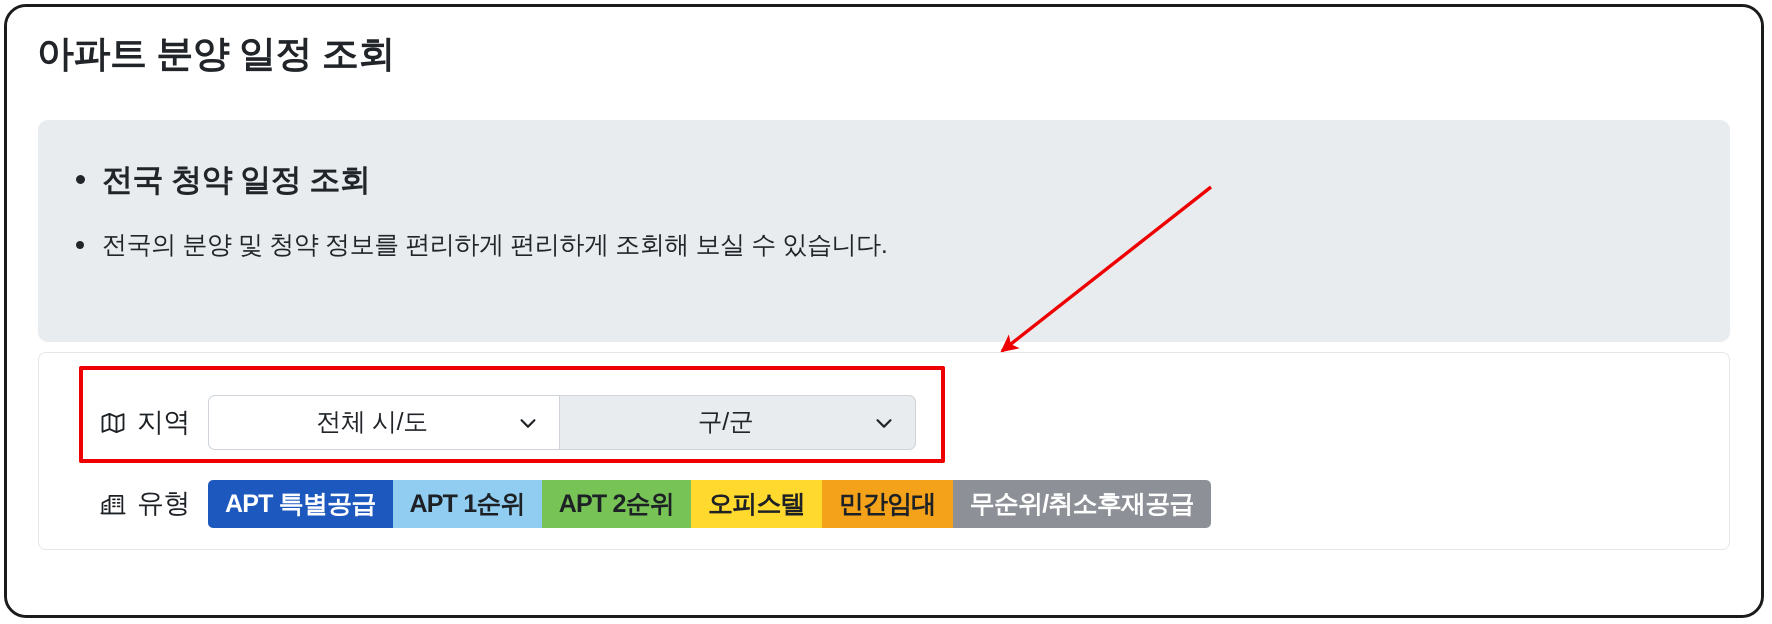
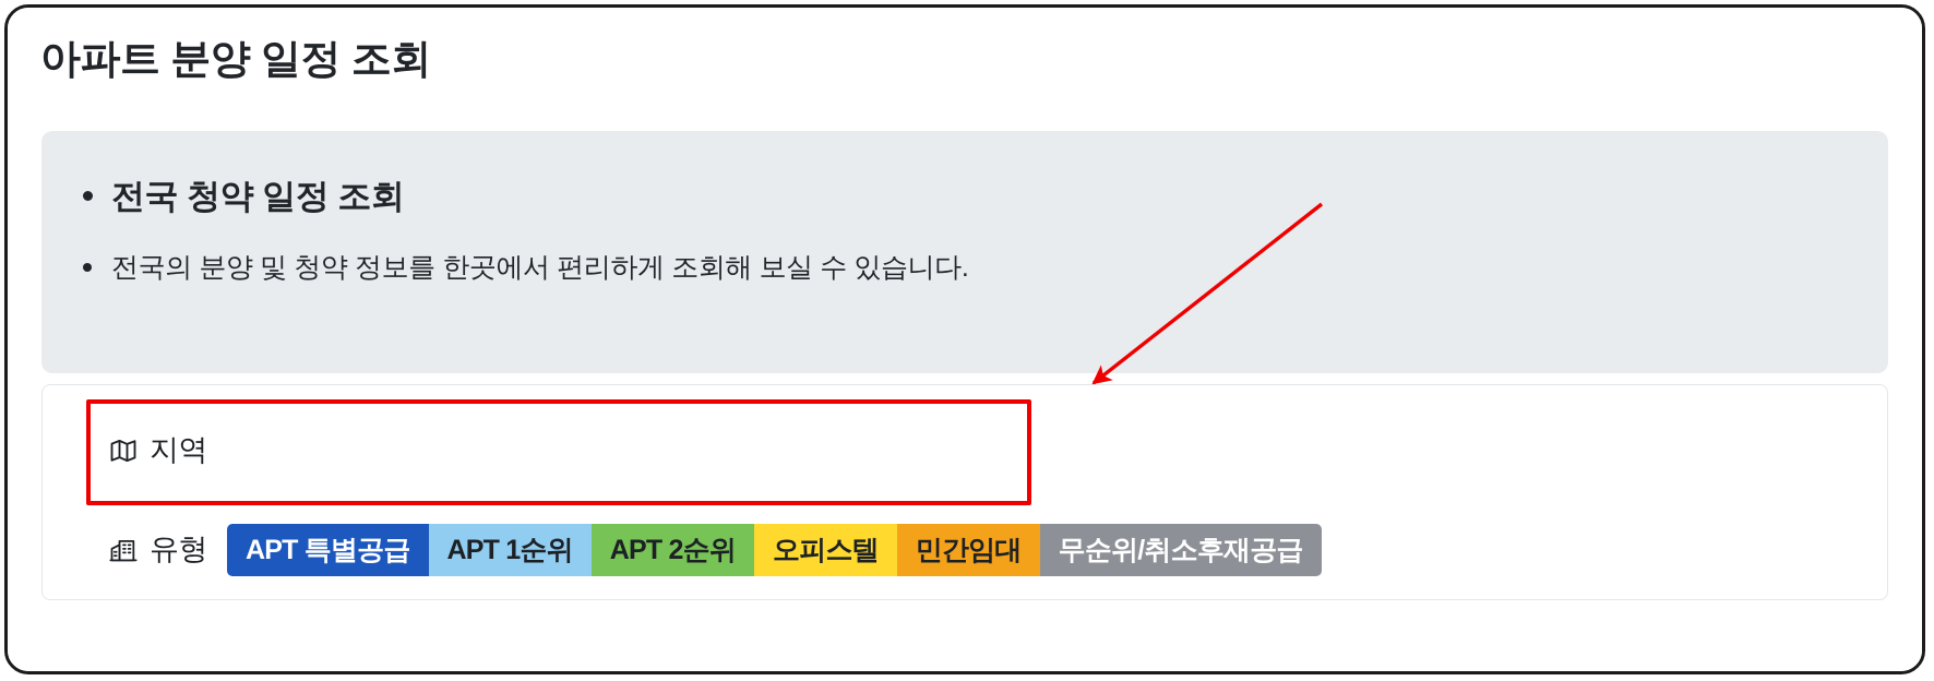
  아파트 분양 일정 조회
  전국 청약 일정 조회
- 전국의 분양 및 청약 정보를 편리하게 편리하게 조회해 보실 수 있습니다.
+ 전국의 분양 및 청약 정보를 한곳에서 편리하게 조회해 보실 수 있습니다.
  지역
- 전체 시/도
- 구/군
  유형
  APT 특별공급
  APT 1순위
  APT 2순위
  오피스텔
  민간임대
  무순위/취소후재공급
